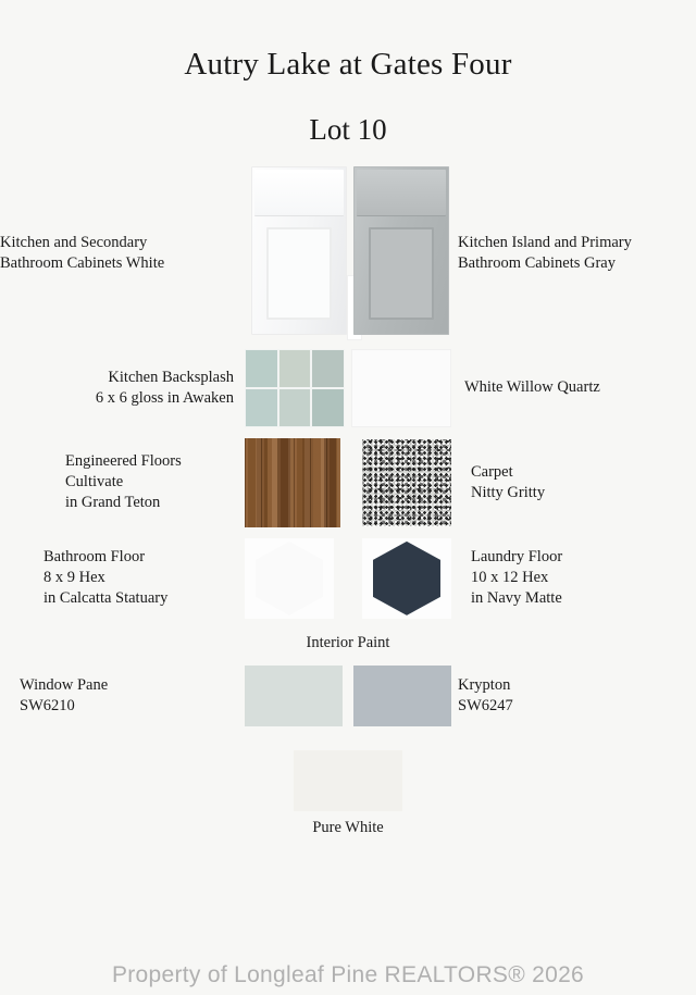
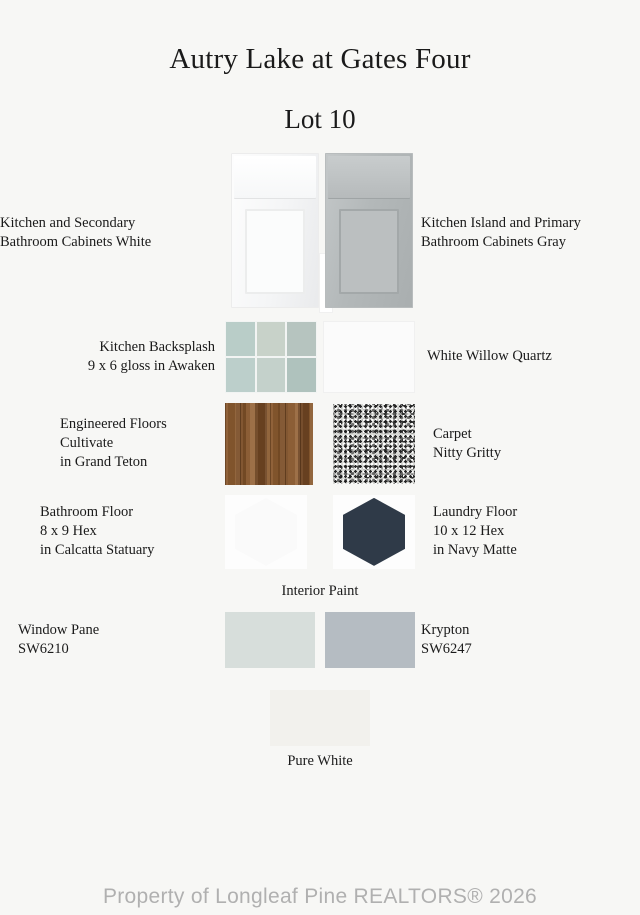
  Autry Lake at Gates Four
  Lot 10
  Kitchen and Secondary
  Bathroom Cabinets White
  Kitchen Island and Primary
  Bathroom Cabinets Gray
  Kitchen Backsplash
- 6 x 6 gloss in Awaken
+ 9 x 6 gloss in Awaken
  White Willow Quartz
  Engineered Floors
  Cultivate
  in Grand Teton
  Carpet
  Nitty Gritty
  Bathroom Floor
  8 x 9 Hex
  in Calcatta Statuary
  Laundry Floor
  10 x 12 Hex
  in Navy Matte
  Interior Paint
  Window Pane
  SW6210
  Krypton
  SW6247
  Pure White
  Property of Longleaf Pine REALTORS® 2026
